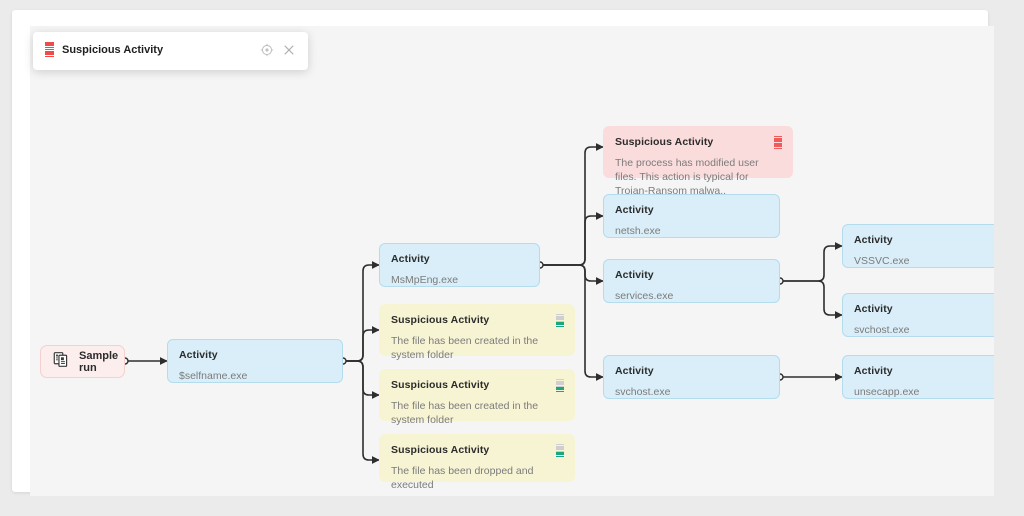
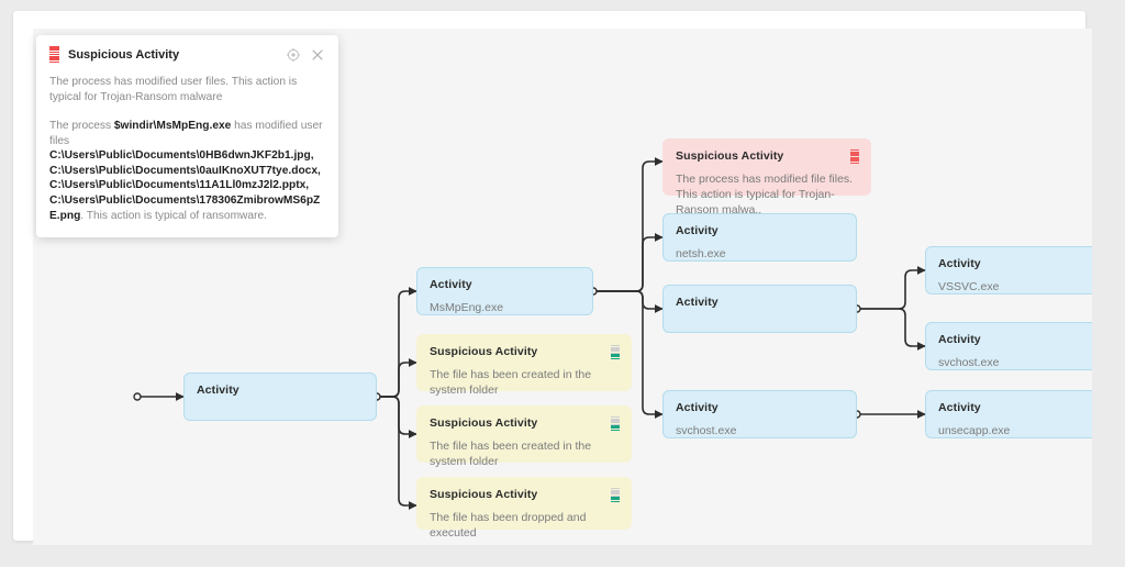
- Sample run
  Activity
- $selfname.exe
  Activity
  MsMpEng.exe
  Suspicious Activity
  The file has been created in the system folder
  Suspicious Activity
  The file has been created in the system folder
  Suspicious Activity
  The file has been dropped and executed
  Suspicious Activity
- The process has modified user files. This action is typical for Trojan-Ransom malwa..
+ The process has modified file files. This action is typical for Trojan-Ransom malwa..
  Activity
  netsh.exe
  Activity
- services.exe
  Activity
  svchost.exe
  Activity
  VSSVC.exe
  Activity
  svchost.exe
  Activity
  unsecapp.exe
  Suspicious Activity
+ The process has modified user files. This action is typical for Trojan-Ransom malware
+ The process $windir\MsMpEng.exe has modified user files C:\Users\Public\Documents\0HB6dwnJKF2b1.jpg, C:\Users\Public\Documents\0auIKnoXUT7tye.docx, C:\Users\Public\Documents\11A1Ll0mzJ2l2.pptx, C:\Users\Public\Documents\178306ZmibrowMS6pZE.png. This action is typical of ransomware.
